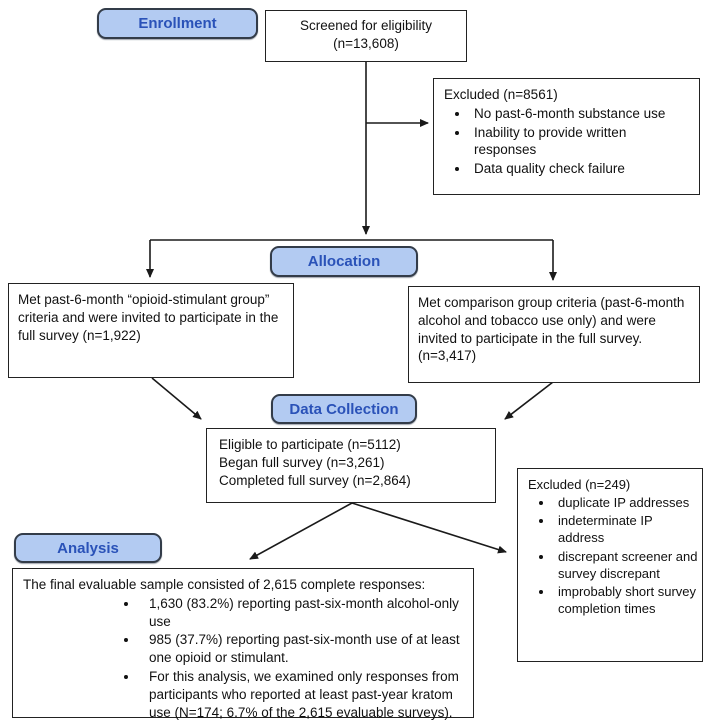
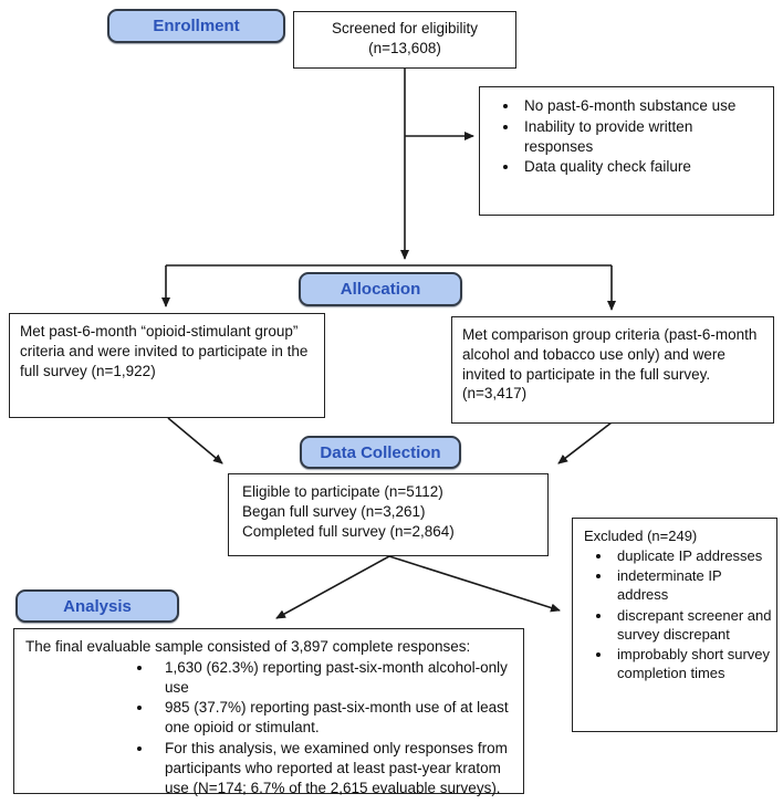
  Enrollment
  Screened for eligibility
  (n=13,608)
- Excluded (n=8561)
  No past-6-month substance use
  Inability to provide written responses
  Data quality check failure
  Allocation
  Met past-6-month “opioid-stimulant group” criteria and were invited to participate in the full survey (n=1,922)
  Met comparison group criteria (past-6-month alcohol and tobacco use only) and were invited to participate in the full survey. (n=3,417)
  Data Collection
  Eligible to participate (n=5112)
  Began full survey (n=3,261)
  Completed full survey (n=2,864)
  Excluded (n=249)
  duplicate IP addresses
  indeterminate IP address
  discrepant screener and survey discrepant
  improbably short survey completion times
  Analysis
- The final evaluable sample consisted of 2,615 complete responses:
+ The final evaluable sample consisted of 3,897 complete responses:
- 1,630 (83.2%) reporting past-six-month alcohol-only use
+ 1,630 (62.3%) reporting past-six-month alcohol-only use
  985 (37.7%) reporting past-six-month use of at least one opioid or stimulant.
  For this analysis, we examined only responses from participants who reported at least past-year kratom use (N=174; 6.7% of the 2,615 evaluable surveys).
